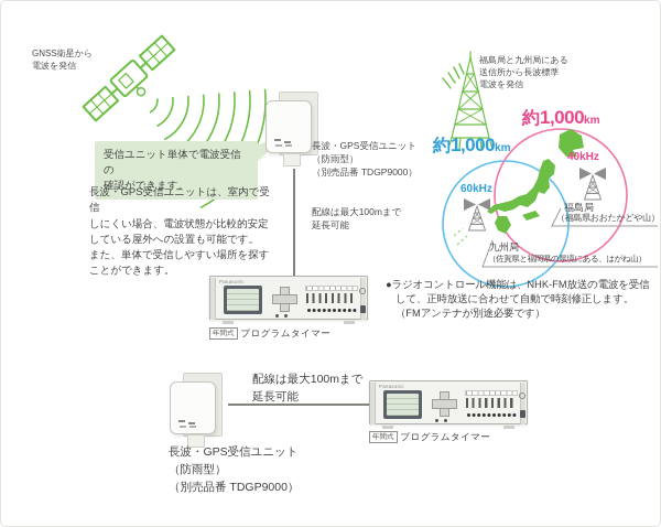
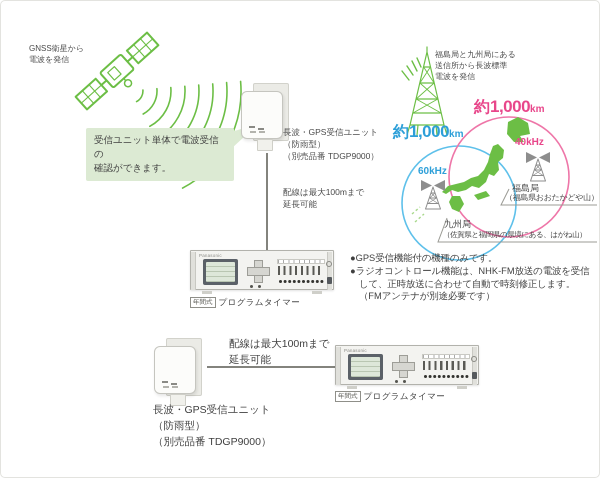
  GNSS衛星から
  電波を発信
  受信ユニット単体で電波受信の
  確認ができます。
- 長波・GPS受信ユニットは、室内で受信
- しにくい場合、電波状態が比較的安定
- している屋外への設置も可能です。
- また、単体で受信しやすい場所を探す
- ことができます。
  長波・GPS受信ユニット
  （防雨型）
  （別売品番 TDGP9000）
  配線は最大100mまで
  延長可能
  福島局と九州局にある
  送信所から長波標準
  電波を発信
  約
  1,000
  km
  約
  1,000
  km
  40kHz
  福島局
  （福島県おおたかどや山）
  60kHz
  九州局
  （佐賀県と福岡県の県境にある、はがね山）
  プログラムタイマー
+ ●GPS受信機能付の機種のみです。
  ●ラジオコントロール機能は、NHK-FM放送の電波を受信
  して、正時放送に合わせて自動で時刻修正します。
  （FMアンテナが別途必要です）
  配線は最大100mまで
  延長可能
  プログラムタイマー
  長波・GPS受信ユニット
  （防雨型）
  （別売品番 TDGP9000）
